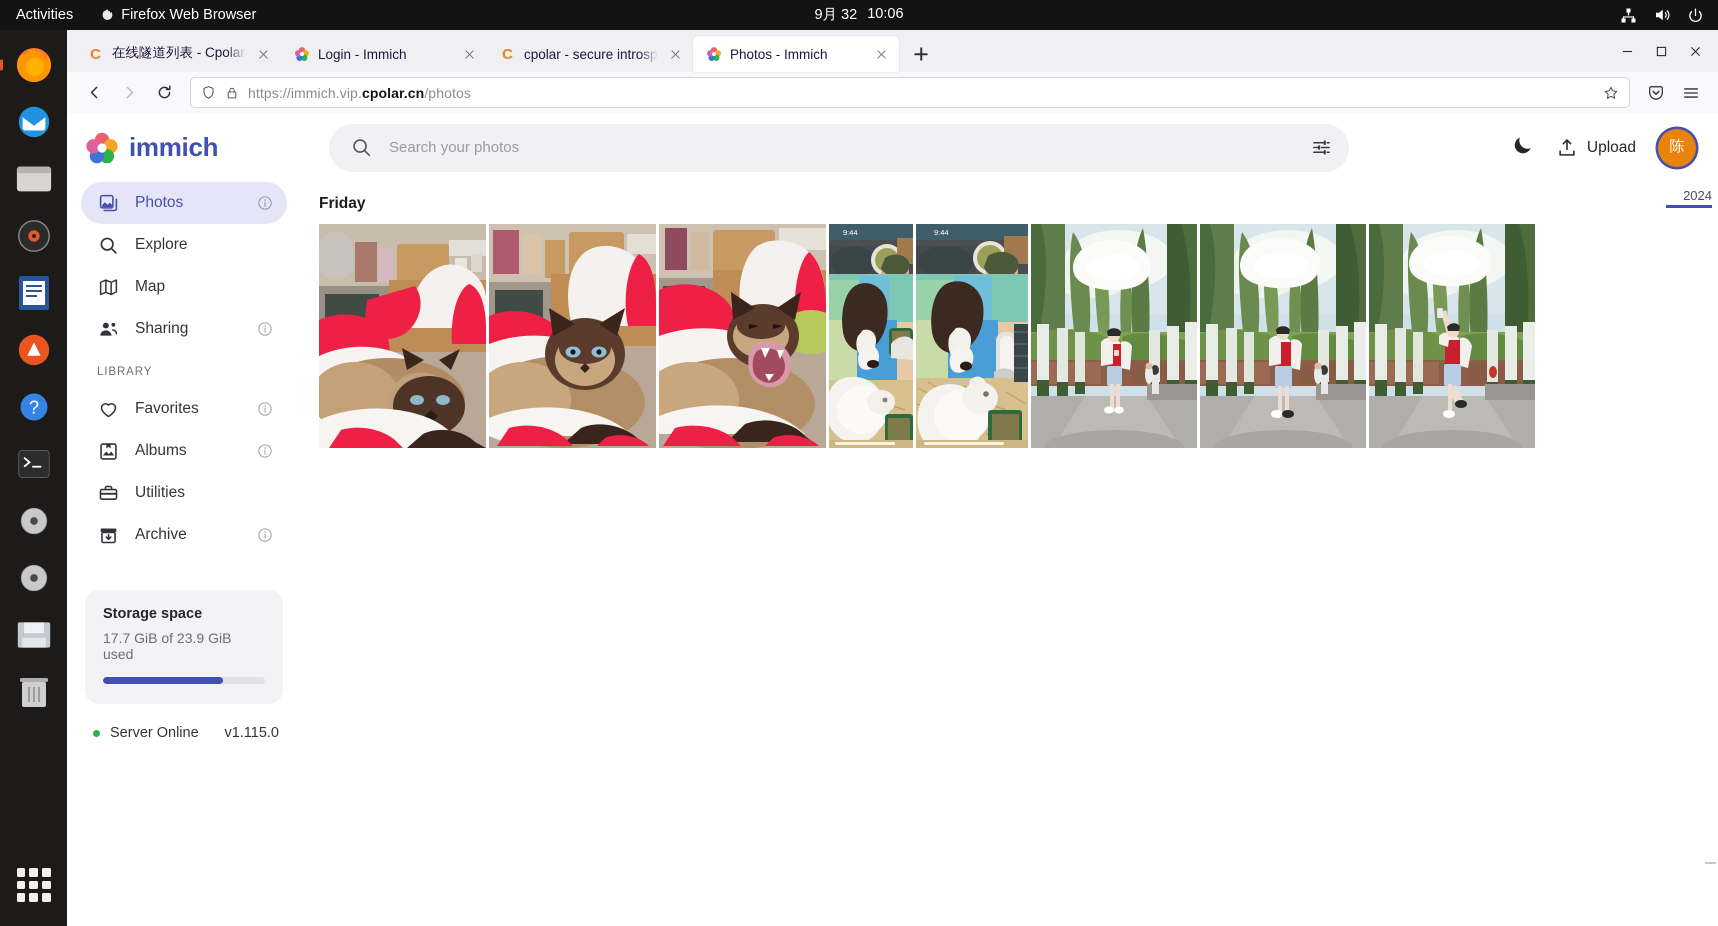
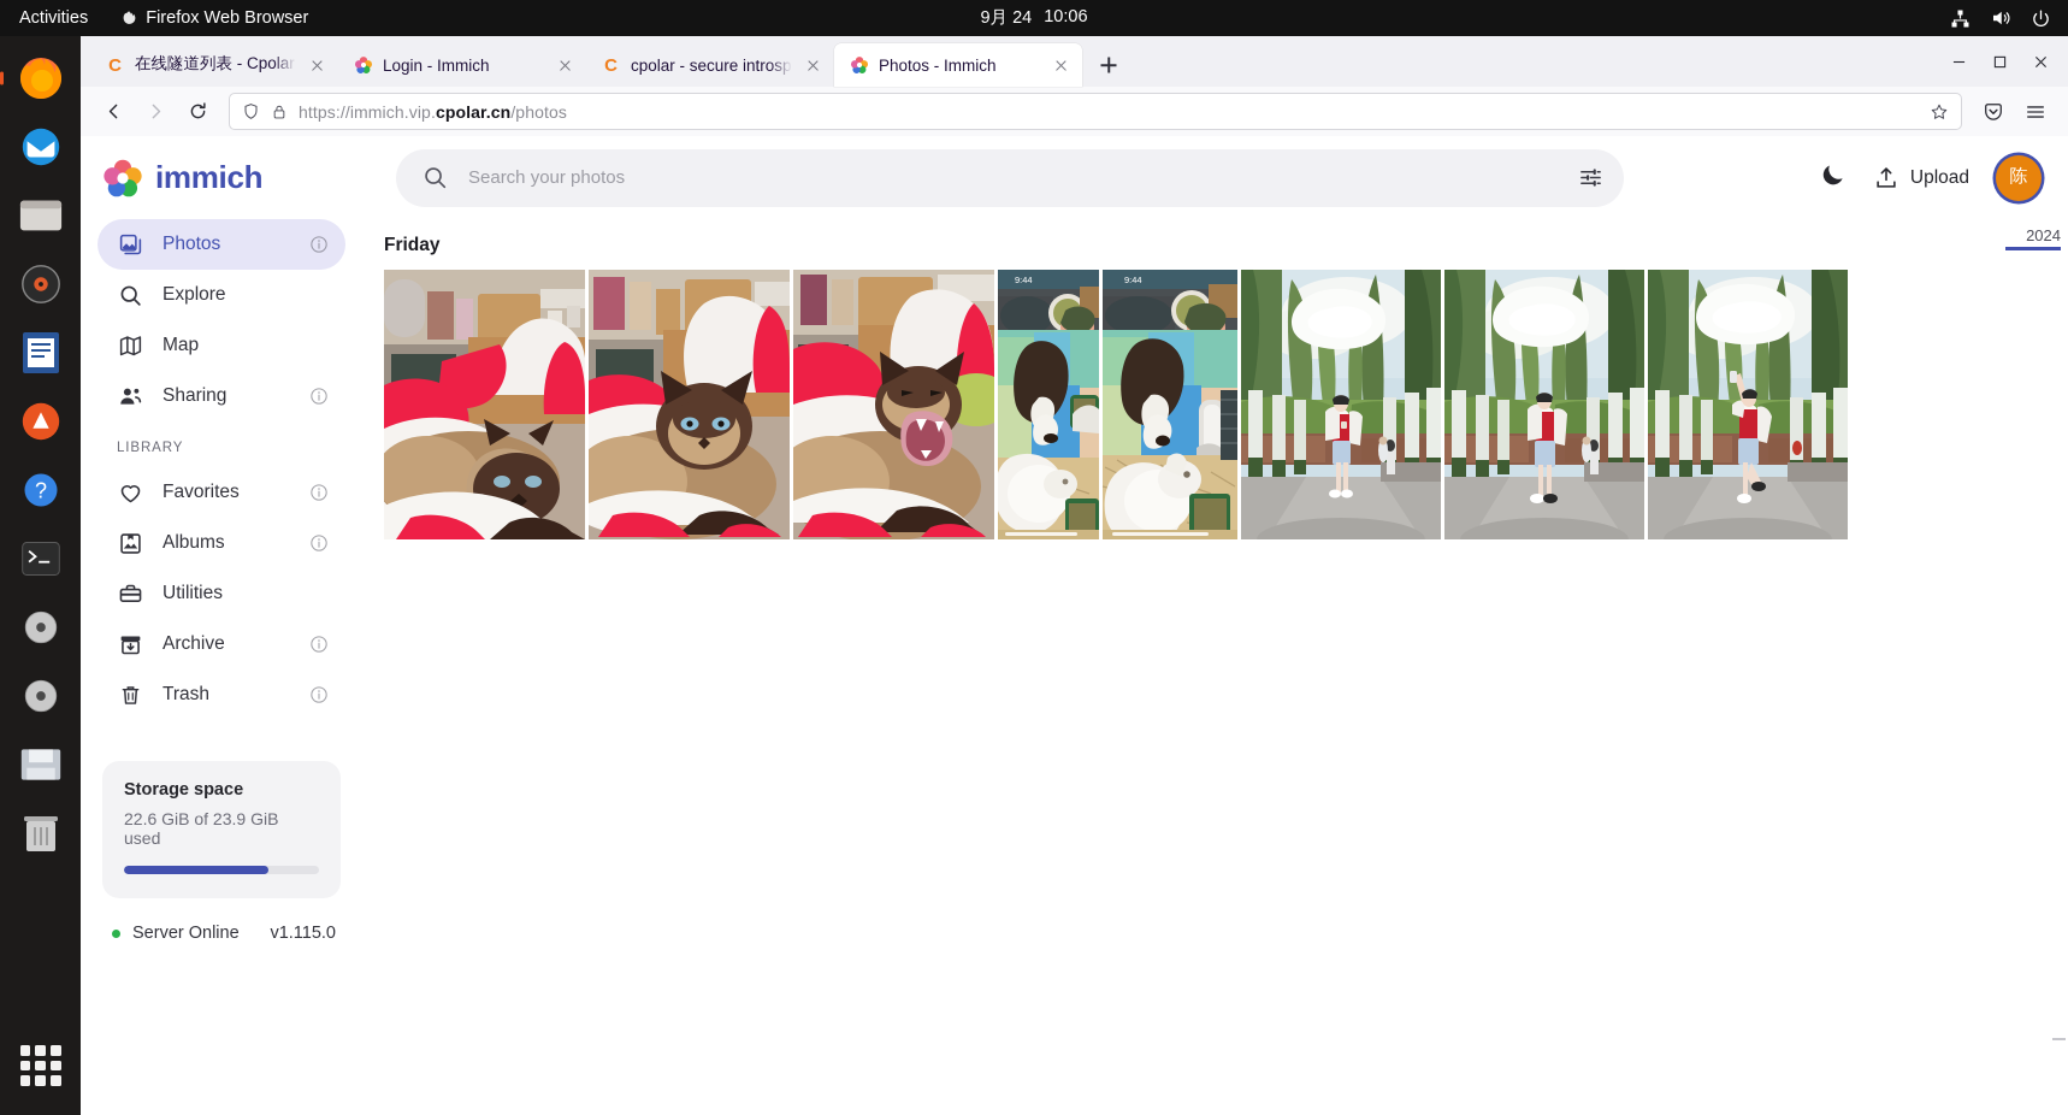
  Activities
  Firefox Web Browser
- 9月 32
+ 9月 24
  10:06
  ?
  C
  在线隧道列表 - Cpolar
  Login - Immich
  C
  cpolar - secure introsp
  Photos - Immich
  https://immich.vip.cpolar.cn/photos
  immich
  Search your photos
  Upload
  陈
  Photos
  Explore
  Map
  Sharing
  LIBRARY
  Favorites
  Albums
  Utilities
  Archive
+ Trash
  Storage space
- 17.7 GiB of 23.9 GiB used
+ 22.6 GiB of 23.9 GiB used
  Server Online
  v1.115.0
  Friday
  9:44
  9:44
  2024
